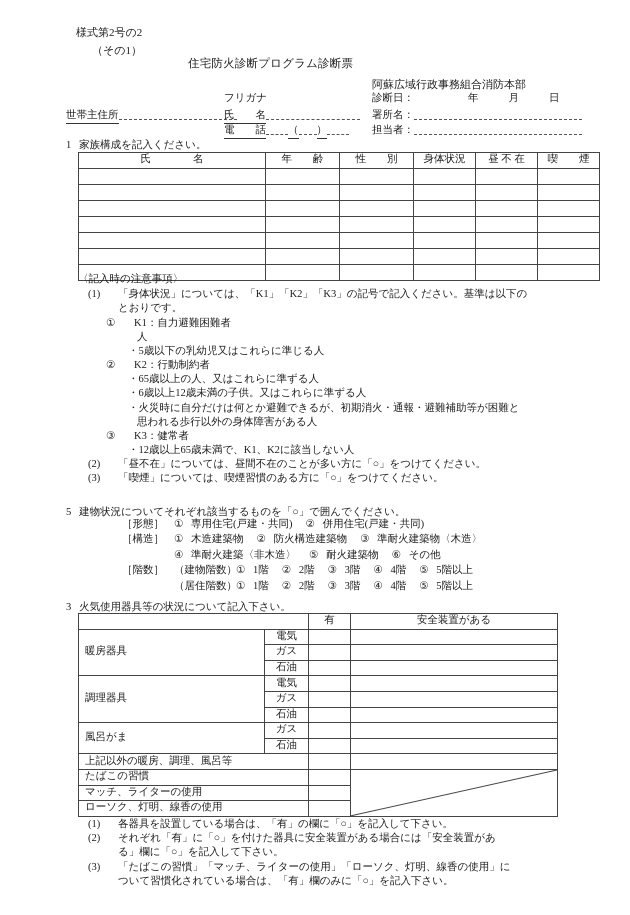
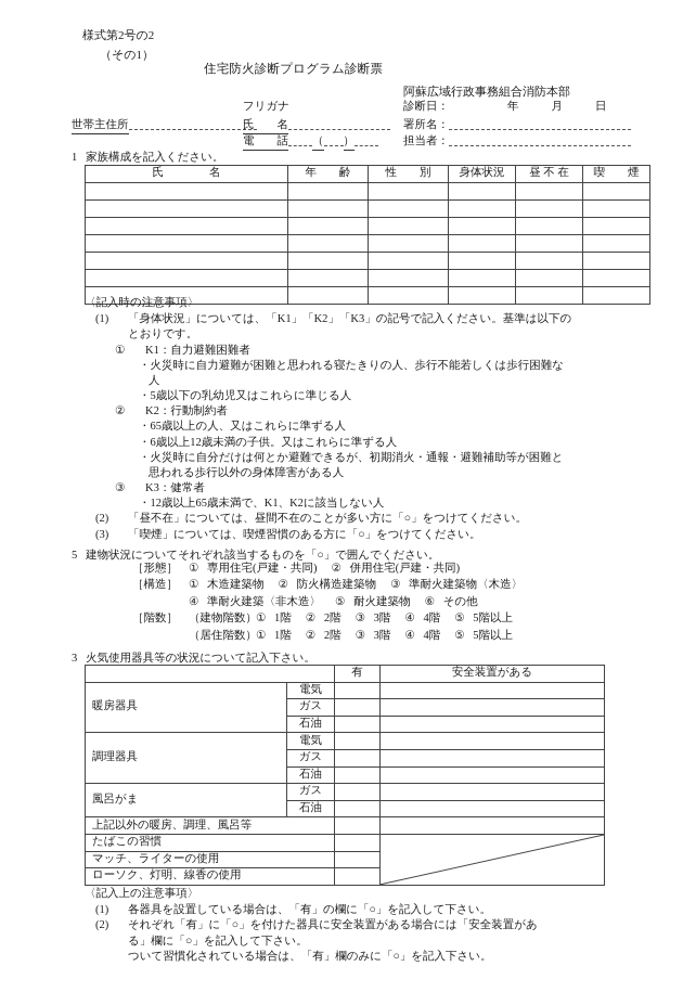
  様式第2号の2
  （その1）
  住宅防火診断プログラム診断票
  阿蘇広域行政事務組合消防本部
  フリガナ
  診断日： 年 月 日
  世帯主住所
  氏 名
  署所名：
  電 話 （ ）
  担当者：
  1 家族構成を記入ください。
  氏 名	年 齢	性 別	身体状況	昼 不 在	喫 煙
  〈記入時の注意事項〉
  (1) 「身体状況」については、「K1」「K2」「K3」の記号で記入ください。基準は以下の
  とおりです。
  ① K1：自力避難困難者
+ ・火災時に自力避難が困難と思われる寝たきりの人、歩行不能若しくは歩行困難な
  人
  ・5歳以下の乳幼児又はこれらに準じる人
  ② K2：行動制約者
  ・65歳以上の人、又はこれらに準ずる人
  ・6歳以上12歳未満の子供。又はこれらに準ずる人
  ・火災時に自分だけは何とか避難できるが、初期消火・通報・避難補助等が困難と
  思われる歩行以外の身体障害がある人
  ③ K3：健常者
  ・12歳以上65歳未満で、K1、K2に該当しない人
  (2) 「昼不在」については、昼間不在のことが多い方に「○」をつけてください。
  (3) 「喫煙」については、喫煙習慣のある方に「○」をつけてください。
  5 建物状況についてそれぞれ該当するものを「○」で囲んでください。
  ［形態］ ① 専用住宅(戸建・共同) ② 併用住宅(戸建・共同)
  ［構造］ ① 木造建築物 ② 防火構造建築物 ③ 準耐火建築物〈木造〉
  ④ 準耐火建築〈非木造〉 ⑤ 耐火建築物 ⑥ その他
  ［階数］ （建物階数）① 1階 ② 2階 ③ 3階 ④ 4階 ⑤ 5階以上
  （居住階数）① 1階 ② 2階 ③ 3階 ④ 4階 ⑤ 5階以上
  3 火気使用器具等の状況について記入下さい。
  	有	安全装置がある
  暖房器具	電気
  ガス
  石油
  調理器具	電気
  ガス
  石油
  風呂がま	ガス
  石油
  上記以外の暖房、調理、風呂等
  たばこの習慣
  マッチ、ライターの使用
  ローソク、灯明、線香の使用
+ 〈記入上の注意事項〉
  (1) 各器具を設置している場合は、「有」の欄に「○」を記入して下さい。
  (2) それぞれ「有」に「○」を付けた器具に安全装置がある場合には「安全装置があ
  る」欄に「○」を記入して下さい。
- (3) 「たばこの習慣」「マッチ、ライターの使用」「ローソク、灯明、線香の使用」に
  ついて習慣化されている場合は、「有」欄のみに「○」を記入下さい。
